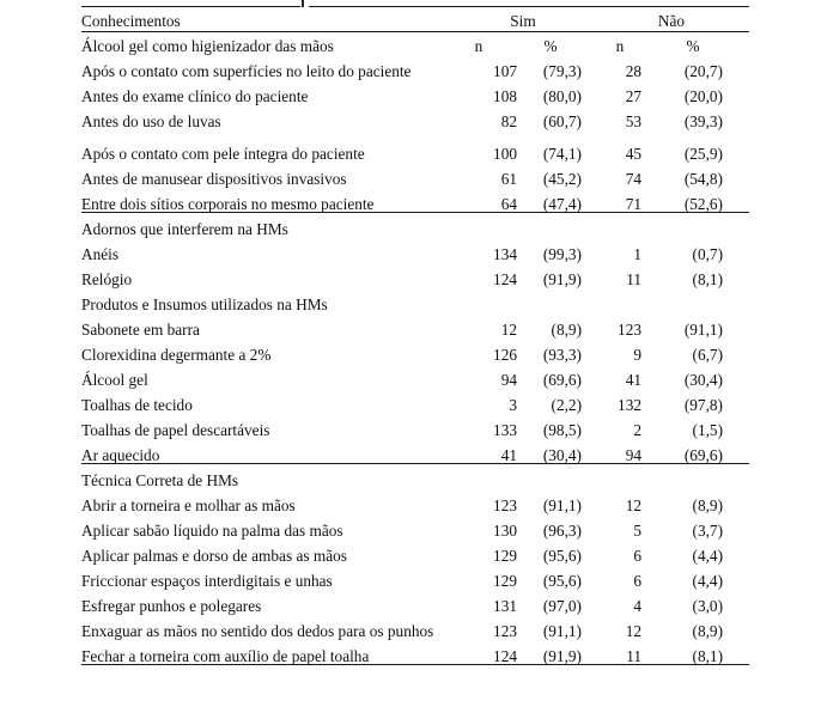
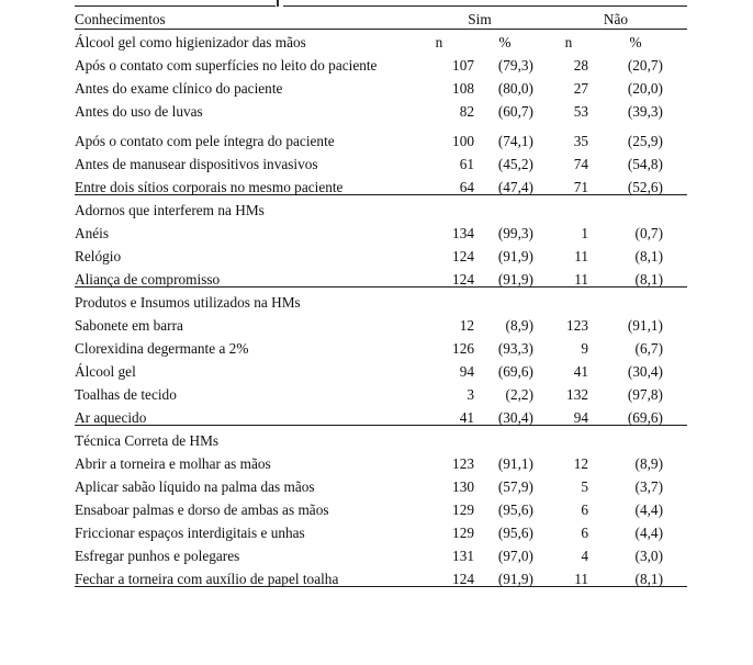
  Conhecimentos	Sim	Não
  Álcool gel como higienizador das mãos	n	%	n	%
  Após o contato com superfícies no leito do paciente	107	(79,3)	28	(20,7)
  Antes do exame clínico do paciente	108	(80,0)	27	(20,0)
  Antes do uso de luvas	82	(60,7)	53	(39,3)
- Após o contato com pele íntegra do paciente	100	(74,1)	45	(25,9)
+ Após o contato com pele íntegra do paciente	100	(74,1)	35	(25,9)
  Antes de manusear dispositivos invasivos	61	(45,2)	74	(54,8)
  Entre dois sítios corporais no mesmo paciente	64	(47,4)	71	(52,6)
  Adornos que interferem na HMs
  Anéis	134	(99,3)	1	(0,7)
  Relógio	124	(91,9)	11	(8,1)
+ Aliança de compromisso	124	(91,9)	11	(8,1)
  Produtos e Insumos utilizados na HMs
  Sabonete em barra	12	(8,9)	123	(91,1)
  Clorexidina degermante a 2%	126	(93,3)	9	(6,7)
  Álcool gel	94	(69,6)	41	(30,4)
  Toalhas de tecido	3	(2,2)	132	(97,8)
- Toalhas de papel descartáveis	133	(98,5)	2	(1,5)
  Ar aquecido	41	(30,4)	94	(69,6)
  Técnica Correta de HMs
  Abrir a torneira e molhar as mãos	123	(91,1)	12	(8,9)
- Aplicar sabão líquido na palma das mãos	130	(96,3)	5	(3,7)
+ Aplicar sabão líquido na palma das mãos	130	(57,9)	5	(3,7)
- Aplicar palmas e dorso de ambas as mãos	129	(95,6)	6	(4,4)
+ Ensaboar palmas e dorso de ambas as mãos	129	(95,6)	6	(4,4)
  Friccionar espaços interdigitais e unhas	129	(95,6)	6	(4,4)
  Esfregar punhos e polegares	131	(97,0)	4	(3,0)
- Enxaguar as mãos no sentido dos dedos para os punhos	123	(91,1)	12	(8,9)
  Fechar a torneira com auxílio de papel toalha	124	(91,9)	11	(8,1)
